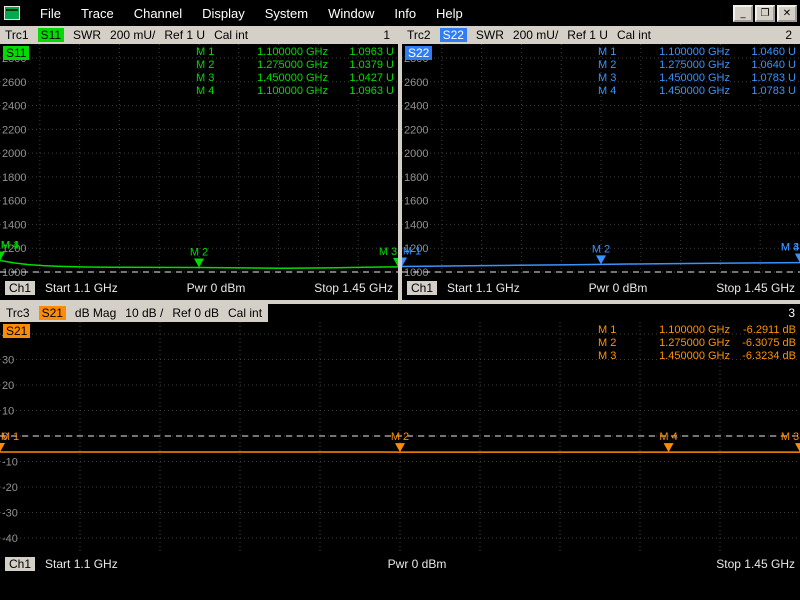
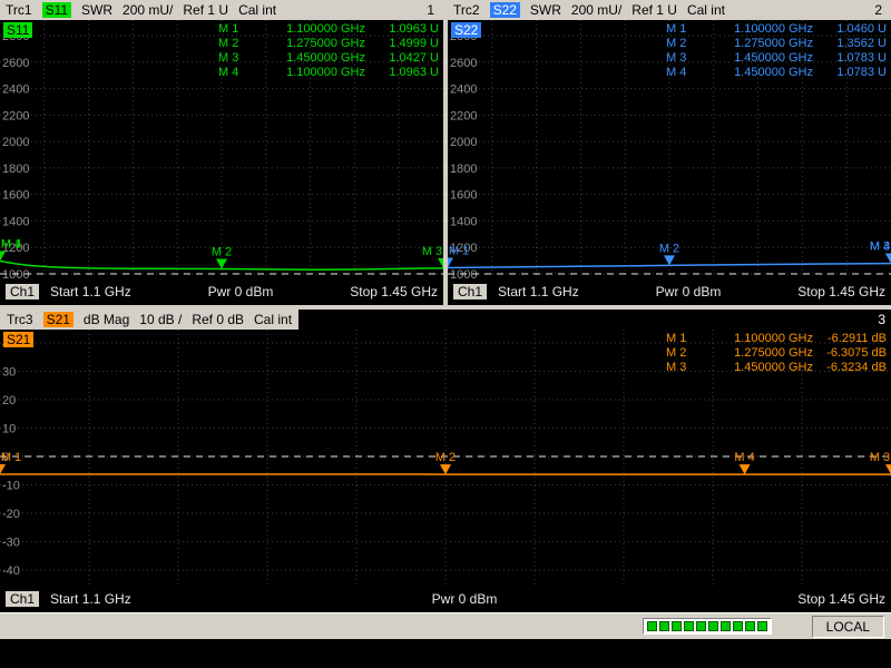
- File
- Trace
- Channel
- Display
- System
- Window
- Info
- Help
- _
- ❐
- ✕
  Trc1
  S11
  SWR
  200 mU/
  Ref 1 U
  Cal int
  1
  2600
  2400
  2200
  2000
  1800
  1600
  1400
  1200
  1000
  M 1
  M 2
  M 3
  M 4
  S11
  M 1
  1.100000 GHz
  1.0963 U
  M 2
  1.275000 GHz
- 1.0379 U
+ 1.4999 U
  M 3
  1.450000 GHz
  1.0427 U
  M 4
  1.100000 GHz
  1.0963 U
  Ch1
  Start 1.1 GHz
  Pwr 0 dBm
  Stop 1.45 GHz
  Trc2
  S22
  SWR
  200 mU/
  Ref 1 U
  Cal int
  2
  2600
  2400
  2200
  2000
  1800
  1600
  1400
  1200
  1000
  M 1
  M 2
  M 3
  M 4
  S22
  M 1
  1.100000 GHz
  1.0460 U
  M 2
  1.275000 GHz
- 1.0640 U
+ 1.3562 U
  M 3
  1.450000 GHz
  1.0783 U
  M 4
  1.450000 GHz
  1.0783 U
  Ch1
  Start 1.1 GHz
  Pwr 0 dBm
  Stop 1.45 GHz
  Trc3
  S21
  dB Mag
  10 dB /
  Ref 0 dB
  Cal int
  3
  30
  20
  10
  0
  -10
  -20
  -30
  -40
  M 1
  M 2
  M 4
  M 3
  S21
  M 1
  1.100000 GHz
  -6.2911 dB
  M 2
  1.275000 GHz
  -6.3075 dB
  M 3
  1.450000 GHz
  -6.3234 dB
  Ch1
  Start 1.1 GHz
  Pwr 0 dBm
  Stop 1.45 GHz
+ LOCAL
